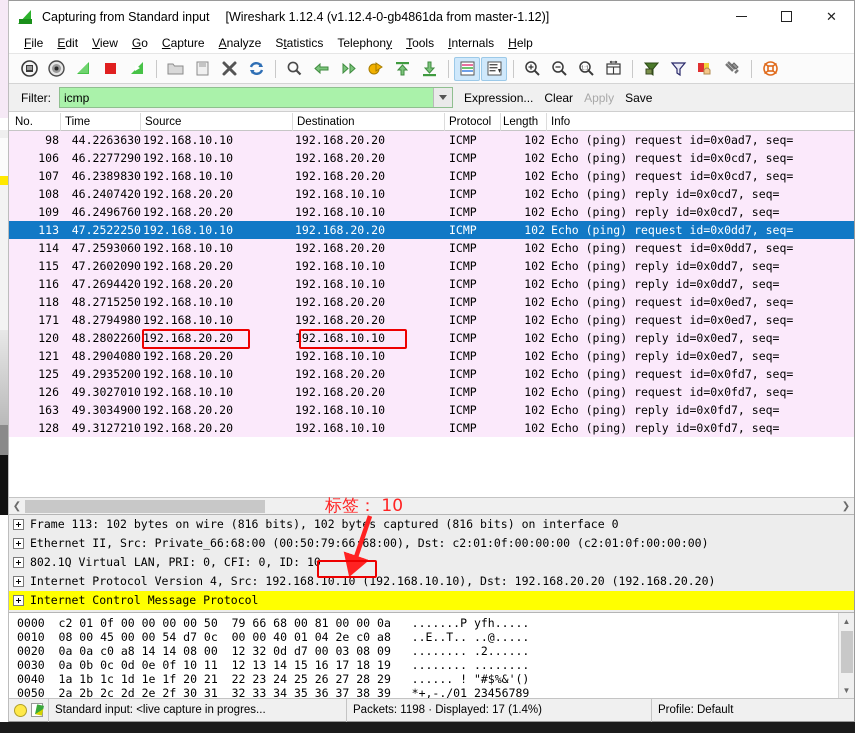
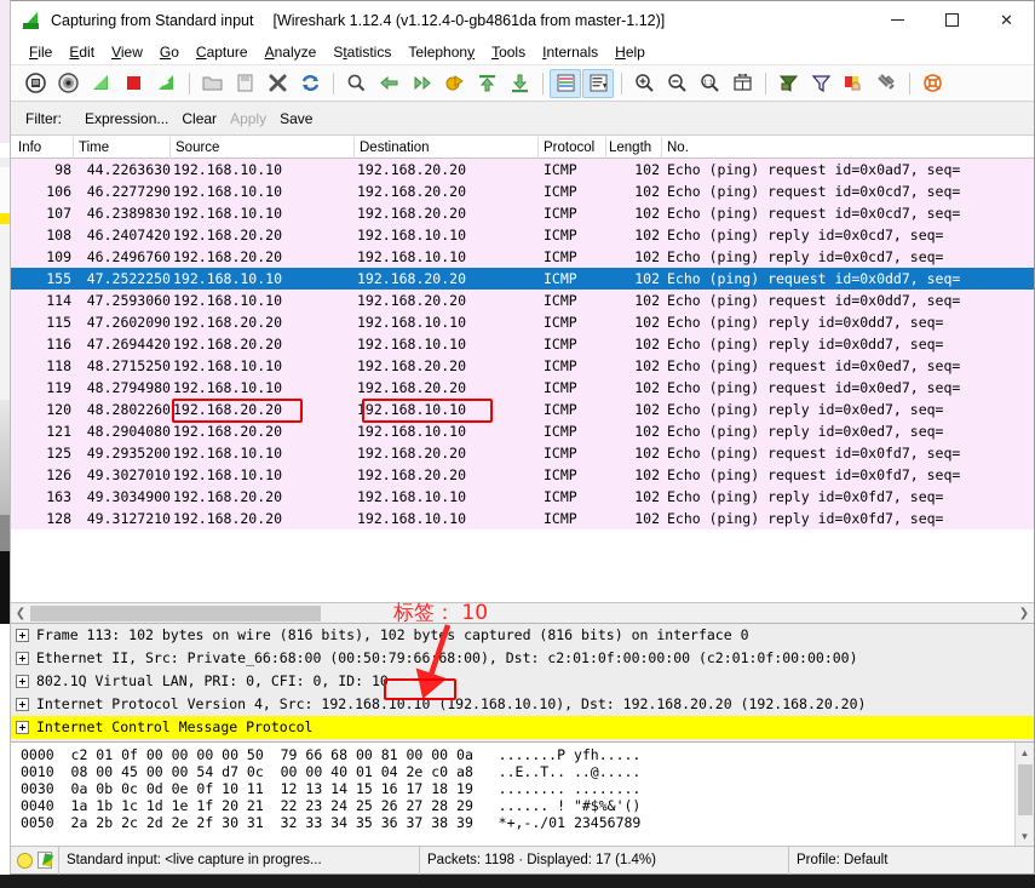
  Capturing from Standard input
  [Wireshark 1.12.4 (v1.12.4-0-gb4861da from master-1.12)]
  ✕
  File
  Edit
  View
  Go
  Capture
  Analyze
  Statistics
  Telephony
  Tools
  Internals
  Help
  Filter:
- icmp
  Expression...
  Clear
  Apply
  Save
- No.
+ Info
  Time
  Source
  Destination
  Protocol
  Length
- Info
+ No.
  98
  44.2263630
  192.168.10.10
  192.168.20.20
  ICMP
  102
  Echo (ping) request id=0x0ad7, seq=
  106
  46.2277290
  192.168.10.10
  192.168.20.20
  ICMP
  102
  Echo (ping) request id=0x0cd7, seq=
  107
  46.2389830
  192.168.10.10
  192.168.20.20
  ICMP
  102
  Echo (ping) request id=0x0cd7, seq=
  108
  46.2407420
  192.168.20.20
  192.168.10.10
  ICMP
  102
  Echo (ping) reply id=0x0cd7, seq=
  109
  46.2496760
  192.168.20.20
  192.168.10.10
  ICMP
  102
  Echo (ping) reply id=0x0cd7, seq=
- 113
+ 155
  47.2522250
  192.168.10.10
  192.168.20.20
  ICMP
  102
  Echo (ping) request id=0x0dd7, seq=
  114
  47.2593060
  192.168.10.10
  192.168.20.20
  ICMP
  102
  Echo (ping) request id=0x0dd7, seq=
  115
  47.2602090
  192.168.20.20
  192.168.10.10
  ICMP
  102
  Echo (ping) reply id=0x0dd7, seq=
  116
  47.2694420
  192.168.20.20
  192.168.10.10
  ICMP
  102
  Echo (ping) reply id=0x0dd7, seq=
  118
  48.2715250
  192.168.10.10
  192.168.20.20
  ICMP
  102
  Echo (ping) request id=0x0ed7, seq=
- 171
+ 119
  48.2794980
  192.168.10.10
  192.168.20.20
  ICMP
  102
  Echo (ping) request id=0x0ed7, seq=
  120
  48.2802260
  192.168.20.20
  192.168.10.10
  ICMP
  102
  Echo (ping) reply id=0x0ed7, seq=
  121
  48.2904080
  192.168.20.20
  192.168.10.10
  ICMP
  102
  Echo (ping) reply id=0x0ed7, seq=
  125
  49.2935200
  192.168.10.10
  192.168.20.20
  ICMP
  102
  Echo (ping) request id=0x0fd7, seq=
  126
  49.3027010
  192.168.10.10
  192.168.20.20
  ICMP
  102
  Echo (ping) request id=0x0fd7, seq=
  163
  49.3034900
  192.168.20.20
  192.168.10.10
  ICMP
  102
  Echo (ping) reply id=0x0fd7, seq=
  128
  49.3127210
  192.168.20.20
  192.168.10.10
  ICMP
  102
  Echo (ping) reply id=0x0fd7, seq=
  ❮
  ❯
  Frame 113: 102 bytes on wire (816 bits), 102 byts captured (816 bits) on interface 0
  Ethernet II, Src: Private_66:68:00 (00:50:79:6668:00), Dst: c2:01:0f:00:00:00 (c2:01:0f:00:00:00)
  802.1Q Virtual LAN, PRI: 0, CFI: 0, ID: 10
  Internet Protocol Version 4, Src: 192.168.10.10 (192.168.10.10), Dst: 192.168.20.20 (192.168.20.20)
  Internet Control Message Protocol
  0000 c2 01 0f 00 00 00 00 50 79 66 68 00 81 00 00 0a .......P yfh.....
  0010 08 00 45 00 00 54 d7 0c 00 00 40 01 04 2e c0 a8 ..E..T.. ..@.....
- 0020 0a 0a c0 a8 14 14 08 00 12 32 0d d7 00 03 08 09 ........ .2......
  0030 0a 0b 0c 0d 0e 0f 10 11 12 13 14 15 16 17 18 19 ........ ........
  0040 1a 1b 1c 1d 1e 1f 20 21 22 23 24 25 26 27 28 29 ...... ! "#$%&'()
  0050 2a 2b 2c 2d 2e 2f 30 31 32 33 34 35 36 37 38 39 *+,-./01 23456789
  ▲
  ▼
  Standard input: <live capture in progres...
  Packets: 1198 · Displayed: 17 (1.4%)
  Profile: Default
  标签： 10
